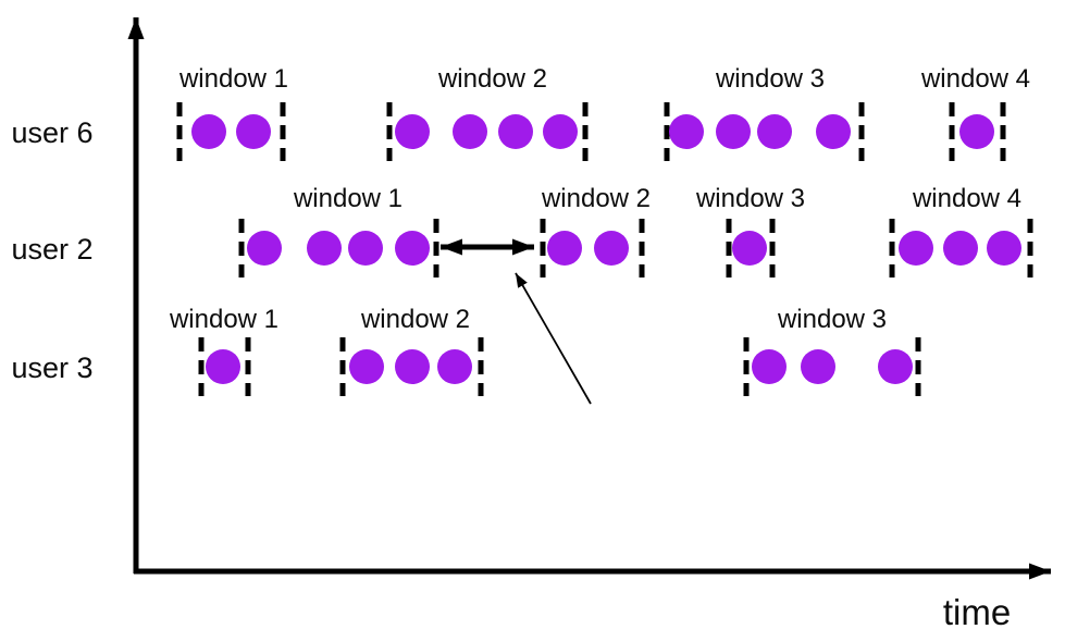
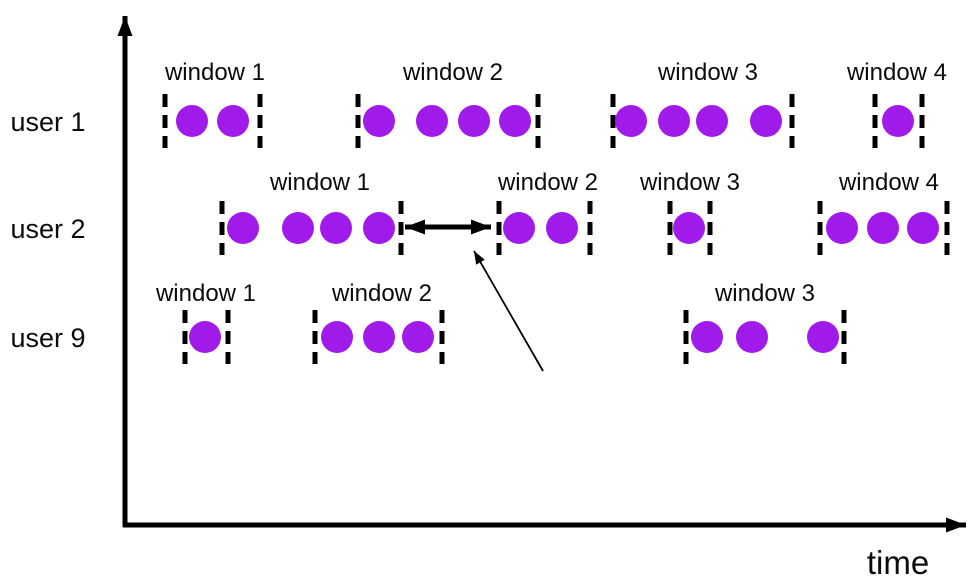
- user 6
+ user 1
  window 1
  window 2
  window 3
  window 4
  user 2
  window 1
  window 2
  window 3
  window 4
- user 3
+ user 9
  window 1
  window 2
  window 3
  time
